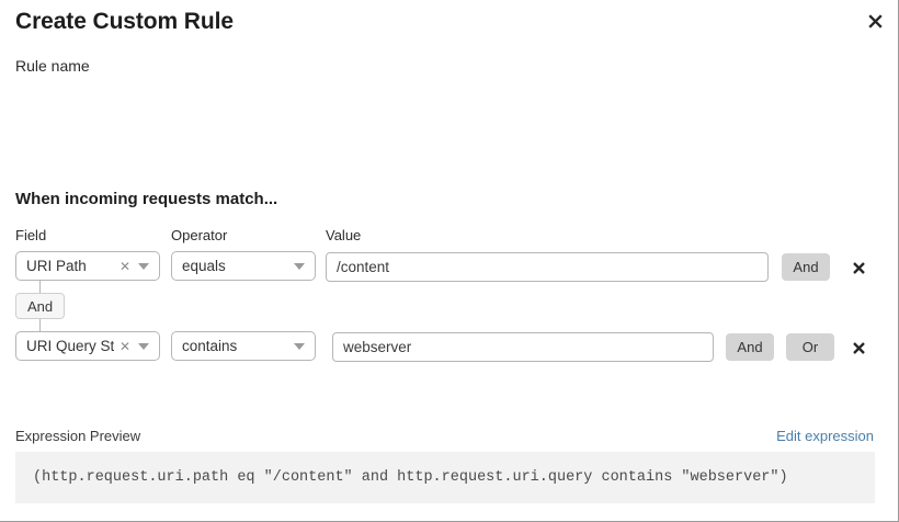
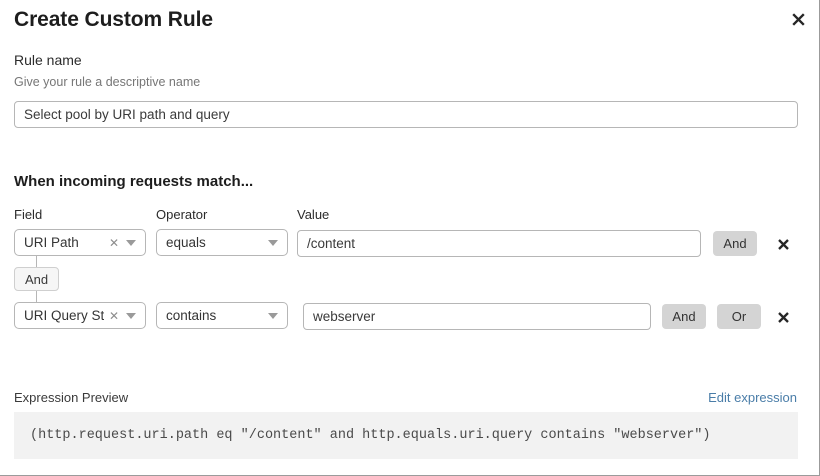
  Create Custom Rule
  Rule name
+ Give your rule a descriptive name
+ Select pool by URI path and query
  When incoming requests match...
  Field
  Operator
  Value
  URI Path
  ✕
  equals
  /content
  And
  And
  URI Query St
  ✕
  contains
  webserver
  And
  Or
  Expression Preview
  Edit expression
- (http.request.uri.path eq "/content" and http.request.uri.query contains "webserver")
+ (http.request.uri.path eq "/content" and http.equals.uri.query contains "webserver")
